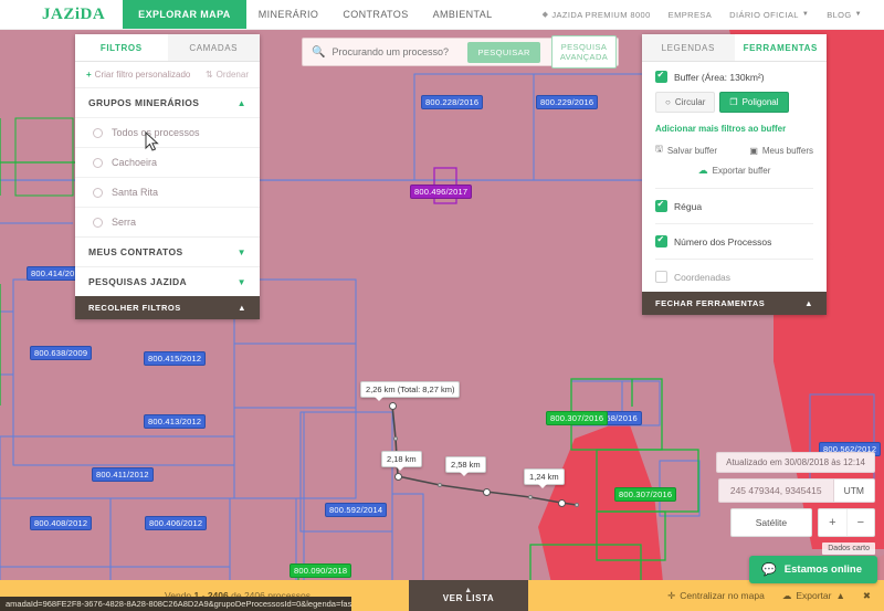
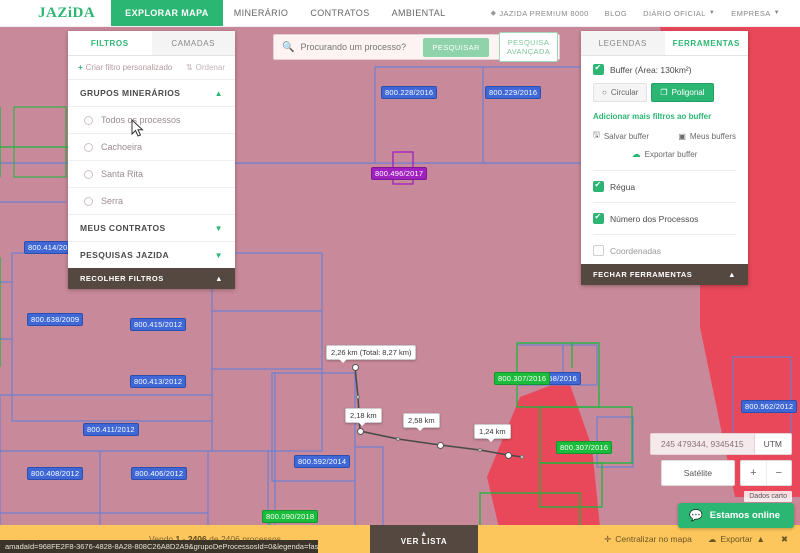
  JAZiDA
  EXPLORAR MAPA
  MINERÁRIO
  CONTRATOS
  AMBIENTAL
  JAZIDA PREMIUM 8000
- EMPRESA
+ BLOG
  DIÁRIO OFICIAL
- BLOG
+ EMPRESA
  800.228/2016
  800.229/2016
  800.496/2017
  800.414/20
  800.415/2012
  800.638/2009
  800.413/2012
  800.411/2012
  800.408/2012
  800.406/2012
  800.592/2014
  800.090/2018
  58/2016
  800.307/2016
  800.307/2016
  800.562/2012
  2,26 km (Total: 8,27 km)
  2,18 km
  2,58 km
  1,24 km
  🔍
  Procurando um processo?
  PESQUISAR
  PESQUISA AVANÇADA
  FILTROS
  CAMADAS
  + Criar filtro personalizado
  ⇅
  Ordenar
  GRUPOS MINERÁRIOS
  ▲
  Todos os processos
  Cachoeira
  Santa Rita
  Serra
  MEUS CONTRATOS
  ▼
  PESQUISAS JAZIDA
  ▼
  RECOLHER FILTROS
  ▲
  LEGENDAS
  FERRAMENTAS
  Buffer (Área: 130km²)
  ○
  Circular
  ❐
  Poligonal
  Adicionar mais filtros ao buffer
  🖫
  Salvar buffer
  ▣
  Meus buffers
  ☁
  Exportar buffer
  Régua
  Número dos Processos
  Coordenadas
  FECHAR FERRAMENTAS
  ▲
- Atualizado em 30/08/2018 às 12:14
  245 479344, 9345415
  UTM
  Satélite
  +
  −
  💬
  Estamos online
  Vendo 1 - 2406 de 2406 processos
  VER LISTA
  ✛
  Centralizar no mapa
  ☁
  Exportar
  ▲
  ✖
  amadaId=968FE2F8-3676-4828-8A28-808C26A8D2A9&grupoDeProcessosId=0&legenda=fas
